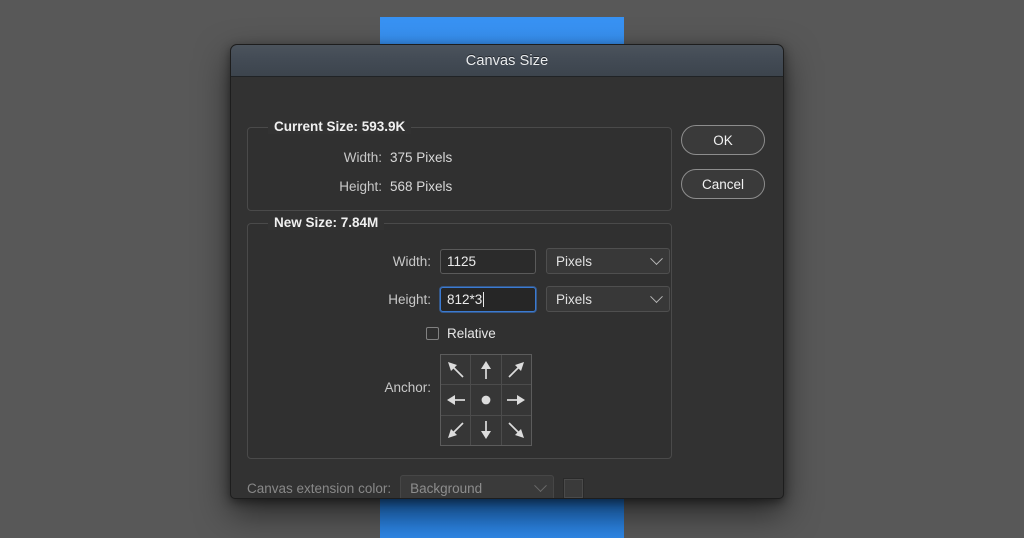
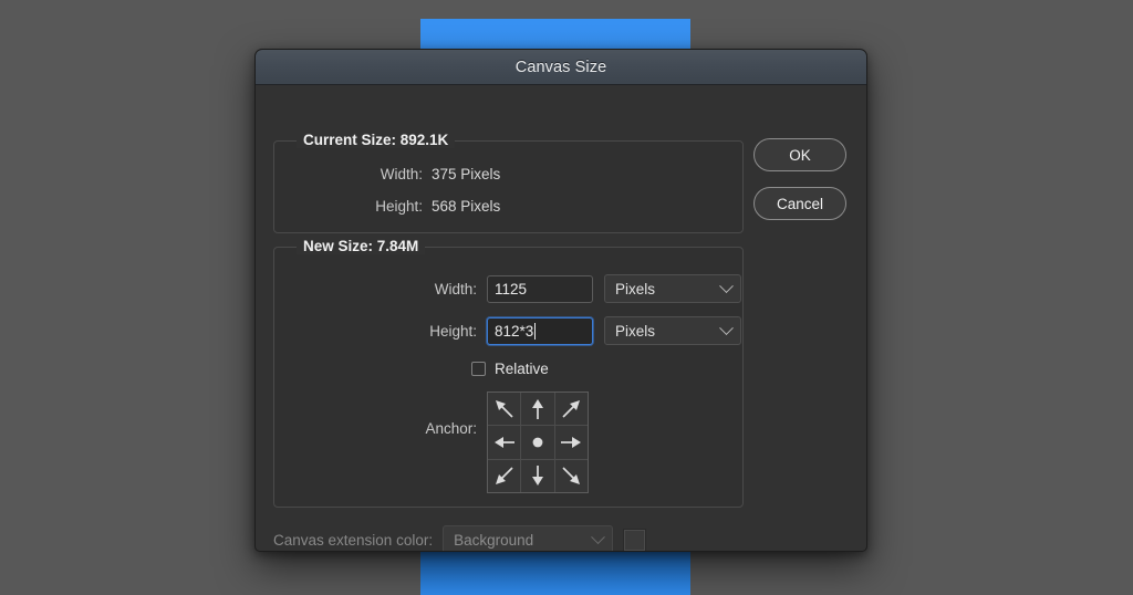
  Canvas Size
- Current Size: 593.9K
+ Current Size: 892.1K
  Width:
  375 Pixels
  Height:
  568 Pixels
  New Size: 7.84M
  Width:
  1125
  Pixels
  Height:
  812*3
  Pixels
  Relative
  Anchor:
  Canvas extension color:
  Background
  OK
  Cancel
